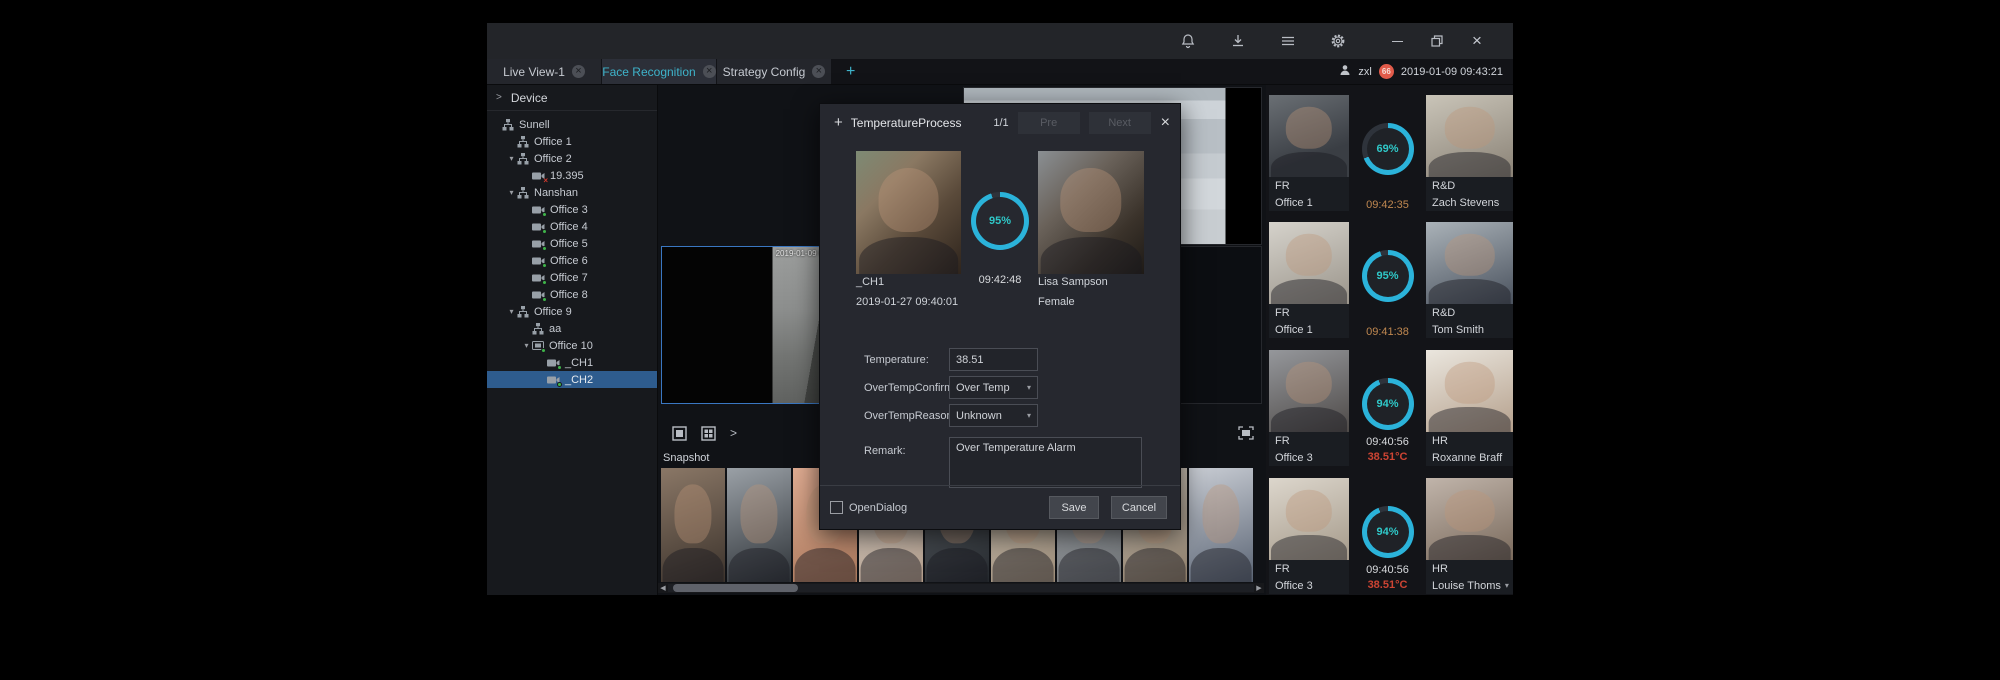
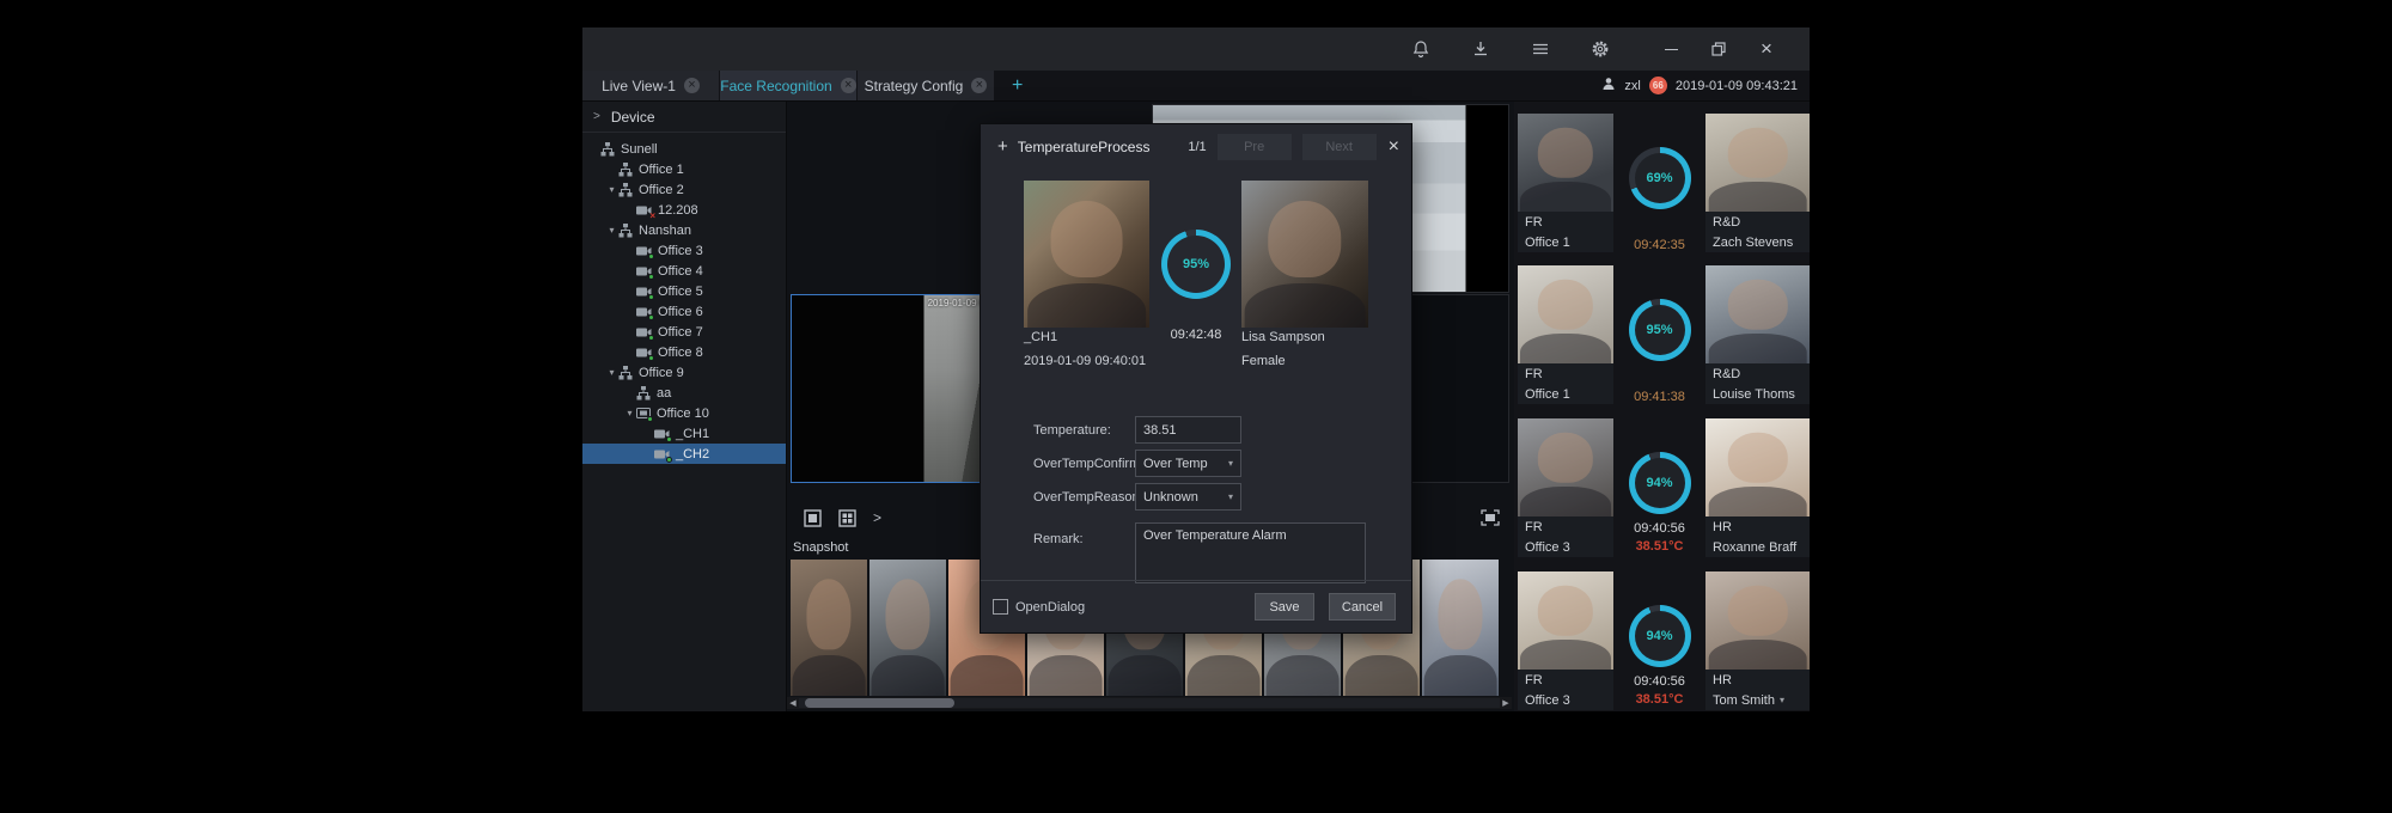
  ×
  Live View-1
  ×
  Face Recognition
  ×
  Strategy Config
  ×
  +
  zxl
  66
  2019-01-09 09:43:21
  >
  Device
  Sunell
  Office 1
  ▾
  Office 2
  ×
- 19.395
+ 12.208
  ▾
  Nanshan
  Office 3
  Office 4
  Office 5
  Office 6
  Office 7
  Office 8
  ▾
  Office 9
  aa
  ▾
  Office 10
  _CH1
  _CH2
  >
  Snapshot
  FR
  Office 1
  69%
  09:42:35
  R&D
  Zach Stevens
  FR
  Office 1
  95%
  09:41:38
  R&D
- Tom Smith
+ Louise Thoms
  FR
  Office 3
  94%
  09:40:56
  38.51°C
  HR
  Roxanne Braff
  FR
  Office 3
  94%
  09:40:56
  38.51°C
  HR
- Louise Thoms
+ Tom Smith
  ▾
  +
  TemperatureProcess
  1/1
  Pre
  Next
  ×
  95%
  _CH1
- 2019-01-27 09:40:01
+ 2019-01-09 09:40:01
  09:42:48
  Lisa Sampson
  Female
  Temperature:
  38.51
  OverTempConfir
  Over Temp
  ▾
  OverTempReaso
  Unknown
  ▾
  Remark:
  Over Temperature Alarm
  OpenDialog
  Save
  Cancel
